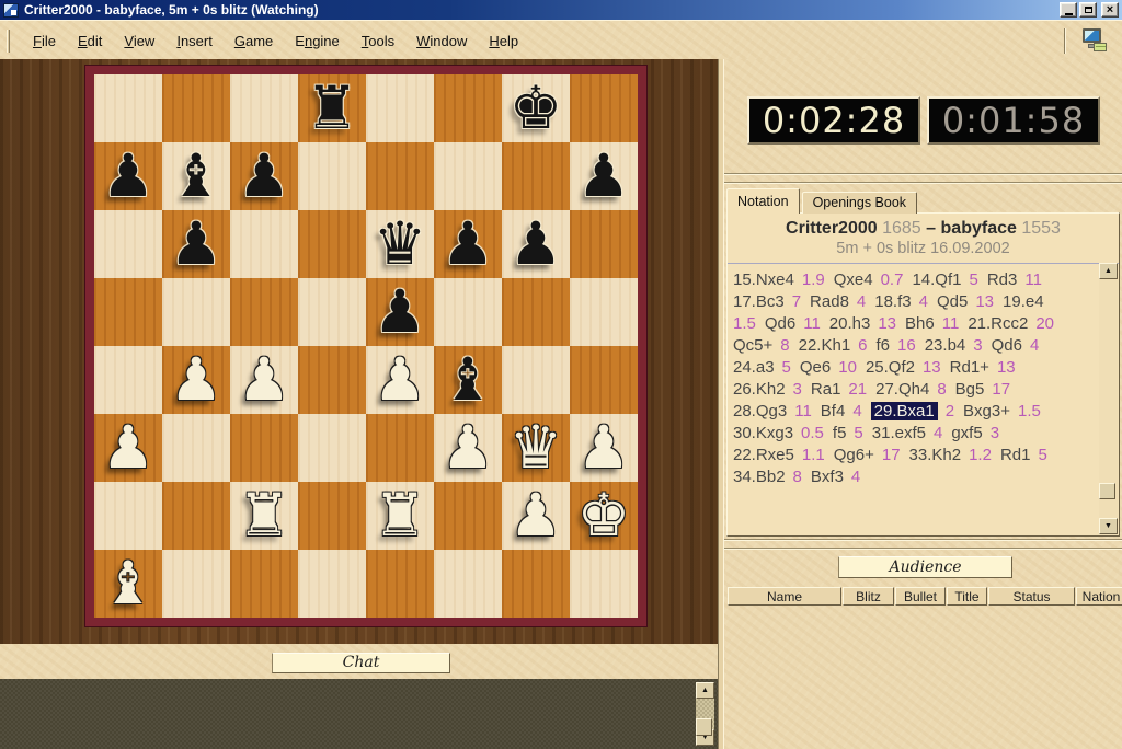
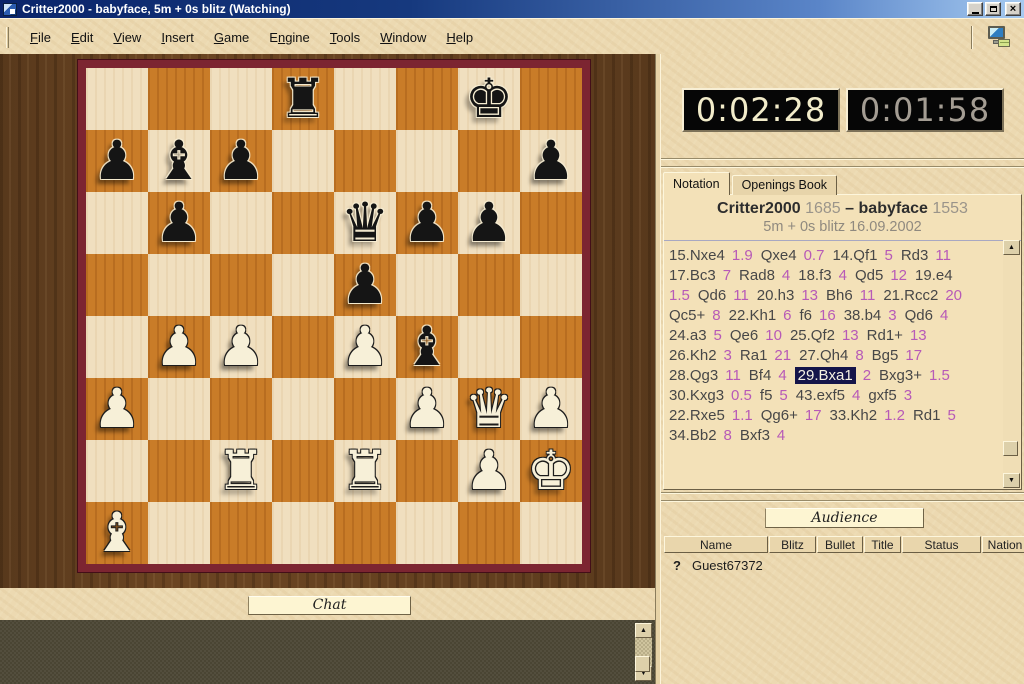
  Critter2000 - babyface, 5m + 0s blitz (Watching)
  ×
  File
  Edit
  View
  Insert
  Game
  Engine
  Tools
  Window
  Help
  ♜
  ♚
  ♟
  ♝
  ♟
  ♟
  ♟
  ♛
  ♟
  ♟
  ♟
  ♟
  ♟
  ♟
  ♝
  ♟
  ♟
  ♛
  ♟
  ♜
  ♜
  ♟
  ♚
  ♝
  Chat
  0:02:28
  0:01:58
  Notation
  Openings Book
  Critter2000 1685 – babyface 1553
  5m + 0s blitz 16.09.2002
  15.Nxe4 1.9 Qxe4 0.7 14.Qf1 5 Rd3 11
- 17.Bc3 7 Rad8 4 18.f3 4 Qd5 13 19.e4
+ 17.Bc3 7 Rad8 4 18.f3 4 Qd5 12 19.e4
  1.5 Qd6 11 20.h3 13 Bh6 11 21.Rcc2 20
- Qc5+ 8 22.Kh1 6 f6 16 23.b4 3 Qd6 4
+ Qc5+ 8 22.Kh1 6 f6 16 38.b4 3 Qd6 4
  24.a3 5 Qe6 10 25.Qf2 13 Rd1+ 13
  26.Kh2 3 Ra1 21 27.Qh4 8 Bg5 17
  28.Qg3 11 Bf4 4 29.Bxa1 2 Bxg3+ 1.5
- 30.Kxg3 0.5 f5 5 31.exf5 4 gxf5 3
+ 30.Kxg3 0.5 f5 5 43.exf5 4 gxf5 3
  22.Rxe5 1.1 Qg6+ 17 33.Kh2 1.2 Rd1 5
  34.Bb2 8 Bxf3 4
  Audience
  Name
  Blitz
  Bullet
  Title
  Status
  Nation
+ ?
+ Guest67372
